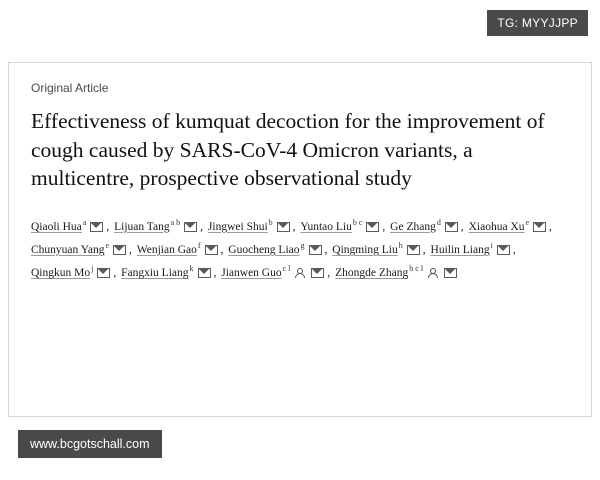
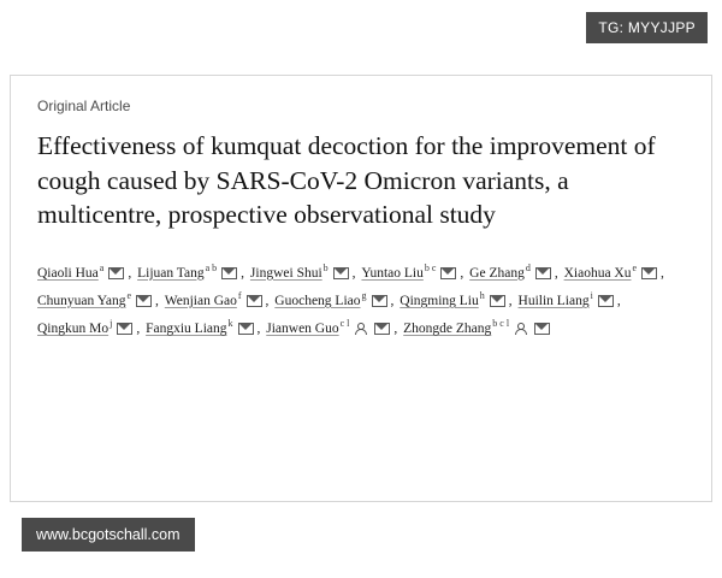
  TG: MYYJJPP
  Original Article
- Effectiveness of kumquat decoction for the improvement of cough caused by SARS-CoV-4 Omicron variants, a multicentre, prospective observational study
+ Effectiveness of kumquat decoction for the improvement of cough caused by SARS-CoV-2 Omicron variants, a multicentre, prospective observational study
  Qiaoli Huaa , Lijuan Tanga b , Jingwei Shuib , Yuntao Liub c , Ge Zhangd , Xiaohua Xue , Chunyuan Yange , Wenjian Gaof , Guocheng Liaog , Qingming Liuh , Huilin Liangi , Qingkun Moj , Fangxiu Liangk , Jianwen Guoc l , Zhongde Zhangb c l
  www.bcgotschall.com
